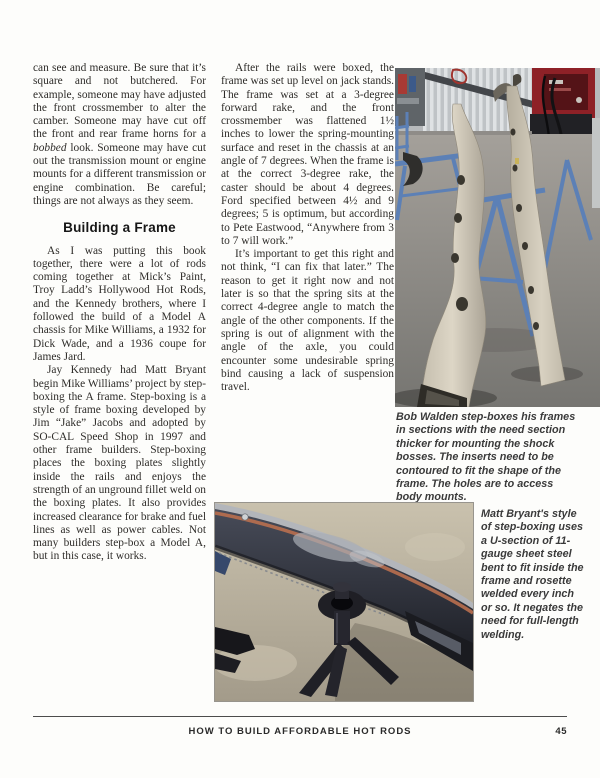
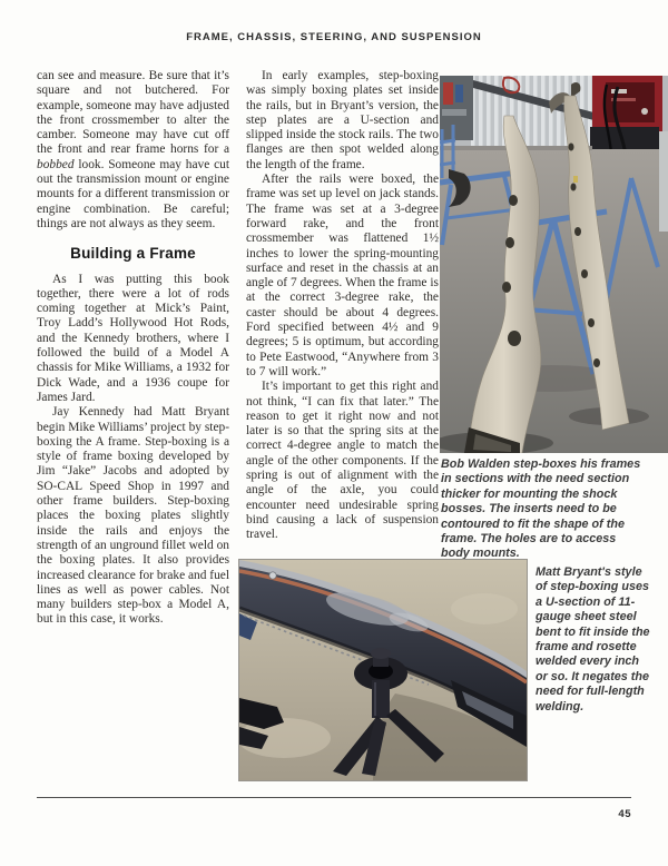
+ FRAME, CHASSIS, STEERING, AND SUSPENSION
  can see and measure. Be sure that it’s square and not butchered. For example, someone may have adjusted the front crossmember to alter the camber. Someone may have cut off the front and rear frame horns for a bobbed look. Someone may have cut out the transmission mount or engine mounts for a different transmission or engine combination. Be careful; things are not always as they seem.
  Building a Frame
  As I was putting this book together, there were a lot of rods coming together at Mick’s Paint, Troy Ladd’s Hollywood Hot Rods, and the Kennedy brothers, where I followed the build of a Model A chassis for Mike Williams, a 1932 for Dick Wade, and a 1936 coupe for James Jard.
  Jay Kennedy had Matt Bryant begin Mike Williams’ project by step-boxing the A frame. Step-boxing is a style of frame boxing developed by Jim “Jake” Jacobs and adopted by SO-CAL Speed Shop in 1997 and other frame builders. Step-boxing places the boxing plates slightly inside the rails and enjoys the strength of an unground fillet weld on the boxing plates. It also provides increased clearance for brake and fuel lines as well as power cables. Not many builders step-box a Model A, but in this case, it works.
+ In early examples, step-boxing was simply boxing plates set inside the rails, but in Bryant’s version, the step plates are a U-section and slipped inside the stock rails. The two flanges are then spot welded along the length of the frame.
  After the rails were boxed, the frame was set up level on jack stands. The frame was set at a 3-degree forward rake, and the front crossmember was flattened 1½ inches to lower the spring-mounting surface and reset in the chassis at an angle of 7 degrees. When the frame is at the correct 3-degree rake, the caster should be about 4 degrees. Ford specified between 4½ and 9 degrees; 5 is optimum, but according to Pete Eastwood, “Anywhere from 3 to 7 will work.”
- It’s important to get this right and not think, “I can fix that later.” The reason to get it right now and not later is so that the spring sits at the correct 4-degree angle to match the angle of the other components. If the spring is out of alignment with the angle of the axle, you could encounter some undesirable spring bind causing a lack of suspension travel.
+ It’s important to get this right and not think, “I can fix that later.” The reason to get it right now and not later is so that the spring sits at the correct 4-degree angle to match the angle of the other components. If the spring is out of alignment with the angle of the axle, you could encounter need undesirable spring bind causing a lack of suspension travel.
  Bob Walden step-boxes his frames in sections with the need section thicker for mounting the shock bosses. The inserts need to be contoured to fit the shape of the frame. The holes are to access body mounts.
  Matt Bryant's style of step-boxing uses a U-section of 11-gauge sheet steel bent to fit inside the frame and rosette welded every inch or so. It negates the need for full-length welding.
- HOW TO BUILD AFFORDABLE HOT RODS
  45
